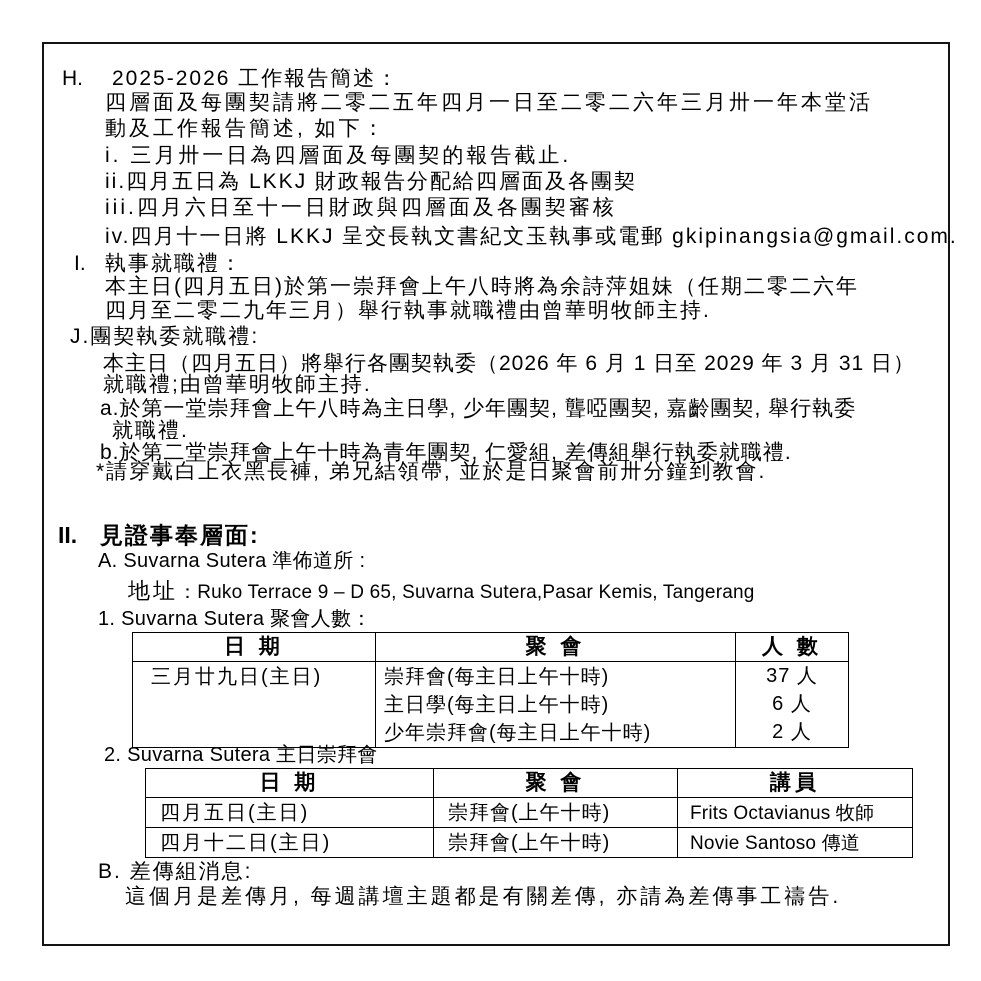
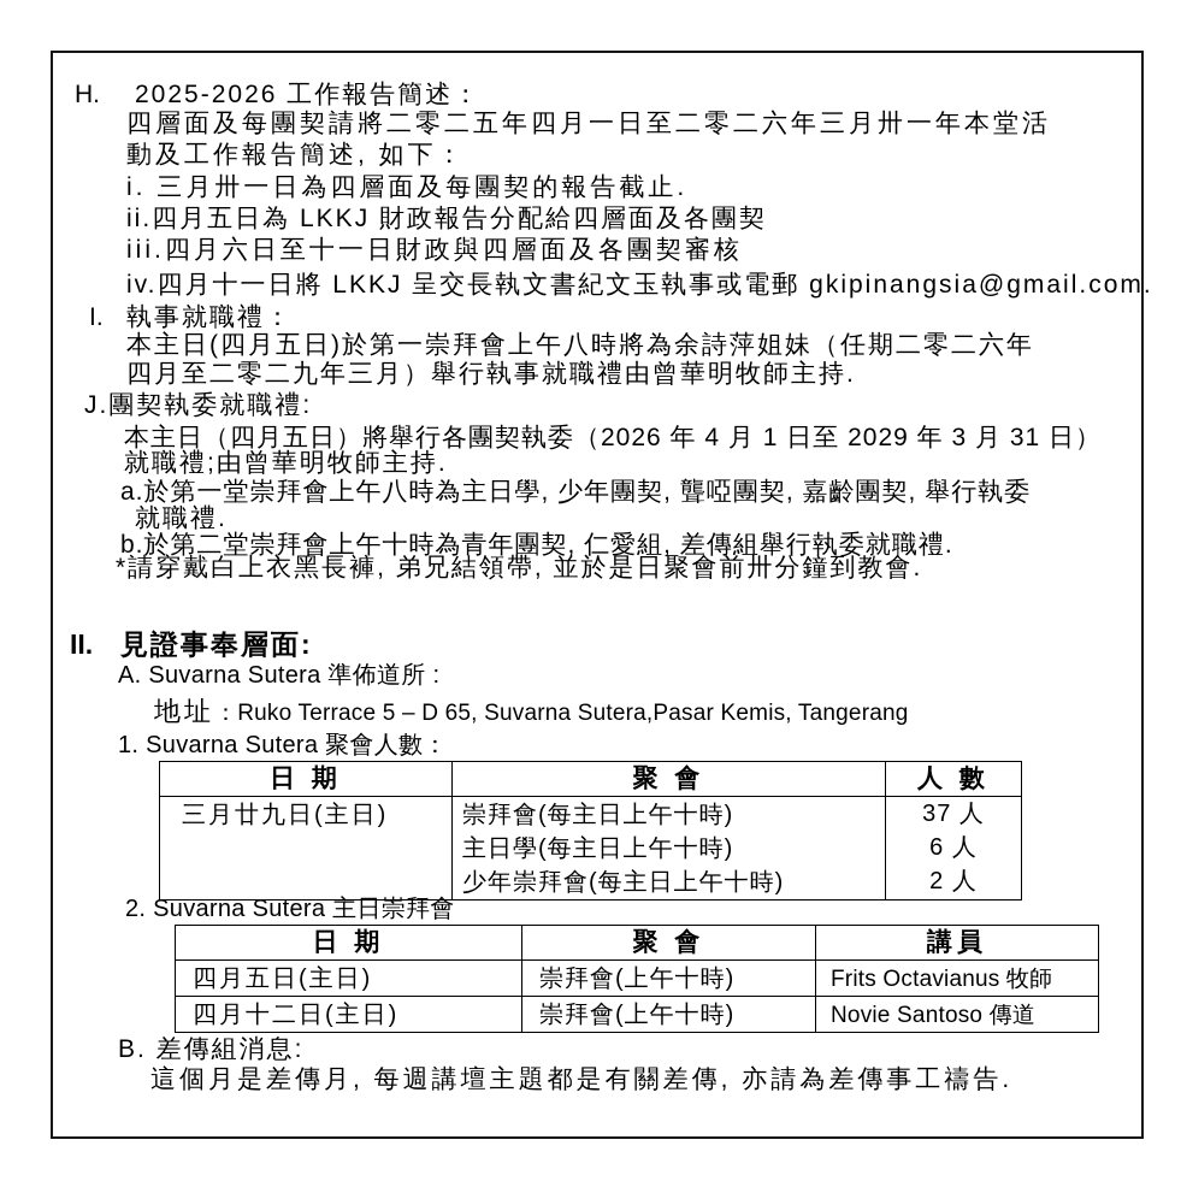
  H. 2025-2026 工作報告簡述：
  四層面及每團契請將二零二五年四月一日至二零二六年三月卅一年本堂活
  動及工作報告簡述, 如下：
  i. 三月卅一日為四層面及每團契的報告截止.
  ii.四月五日為 LKKJ 財政報告分配給四層面及各團契
  iii.四月六日至十一日財政與四層面及各團契審核
  iv.四月十一日將 LKKJ 呈交長執文書紀文玉執事或電郵 gkipinangsia@gmail.com.
  I. 執事就職禮：
  本主日(四月五日)於第一崇拜會上午八時將為余詩萍姐妹（任期二零二六年
  四月至二零二九年三月）舉行執事就職禮由曾華明牧師主持.
  J.團契執委就職禮:
- 本主日（四月五日）將舉行各團契執委（2026 年 6 月 1 日至 2029 年 3 月 31 日）
+ 本主日（四月五日）將舉行各團契執委（2026 年 4 月 1 日至 2029 年 3 月 31 日）
  就職禮;由曾華明牧師主持.
  a.於第一堂崇拜會上午八時為主日學, 少年團契, 聾啞團契, 嘉齡團契, 舉行執委
  就職禮.
  b.於第二堂崇拜會上午十時為青年團契, 仁愛組, 差傳組舉行執委就職禮.
  *請穿戴白上衣黑長褲, 弟兄結領帶, 並於是日聚會前卅分鐘到教會.
  II. 見證事奉層面:
  A. Suvarna Sutera 準佈道所 :
- 地址：Ruko Terrace 9 – D 65, Suvarna Sutera,Pasar Kemis, Tangerang
+ 地址：Ruko Terrace 5 – D 65, Suvarna Sutera,Pasar Kemis, Tangerang
  1. Suvarna Sutera 聚會人數：
  日 期	聚 會	人 數
  三月廿九日(主日)	崇拜會(每主日上午十時) 主日學(每主日上午十時) 少年崇拜會(每主日上午十時)	37 人 6 人 2 人
  2. Suvarna Sutera 主日崇拜會
  日 期	聚 會	講員
  四月五日(主日)	崇拜會(上午十時)	Frits Octavianus 牧師
  四月十二日(主日)	崇拜會(上午十時)	Novie Santoso 傳道
  B. 差傳組消息:
  這個月是差傳月, 每週講壇主題都是有關差傳, 亦請為差傳事工禱告.
